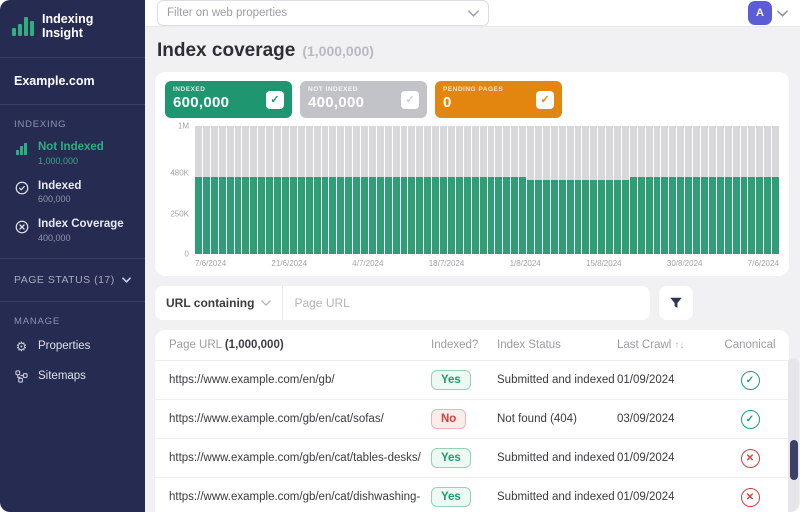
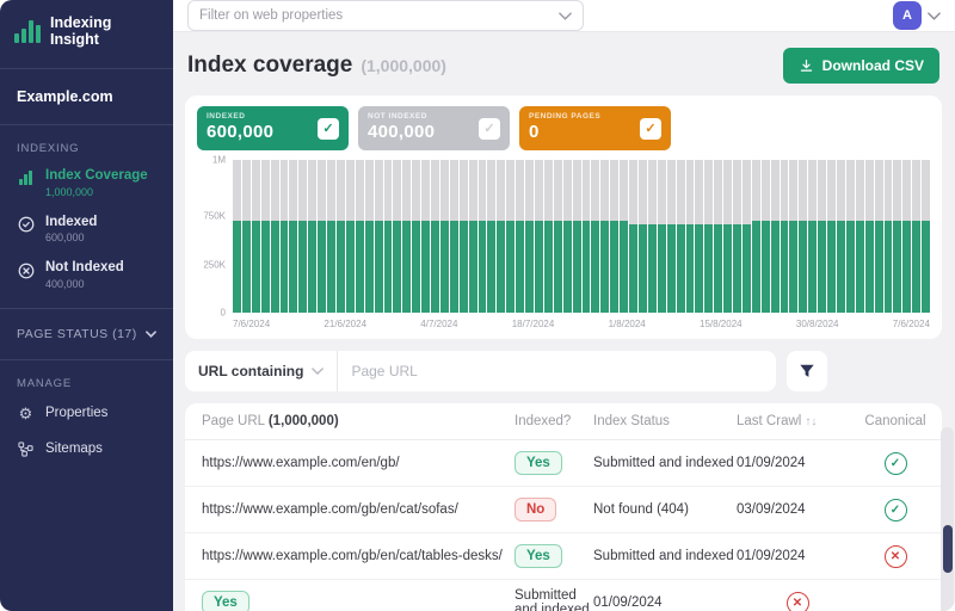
  Indexing
  Insight
  Example.com
  INDEXING
- Not Indexed
+ Index Coverage
  1,000,000
  Indexed
  600,000
- Index Coverage
+ Not Indexed
  400,000
  PAGE STATUS (17)
  MANAGE
  ⚙
  Properties
  Sitemaps
  Filter on web properties
  A
  Index coverage
  (1,000,000)
+ Download CSV
  600,000
  ✓
  400,000
  ✓
  0
  ✓
  1M
- 480K
+ 750K
  250K
  0
  7/6/2024
  21/6/2024
  4/7/2024
  18/7/2024
  1/8/2024
  15/8/2024
  30/8/2024
  7/6/2024
  URL containing
  Page URL
  Page URL (1,000,000)
  Indexed?
  Index Status
  Last Crawl ↑↓
  Canonical
  https://www.example.com/en/gb/
  Yes
  Submitted and indexed
  01/09/2024
  ✓
  https://www.example.com/gb/en/cat/sofas/
  No
  Not found (404)
  03/09/2024
  ✓
  https://www.example.com/gb/en/cat/tables-desks/
  Yes
  Submitted and indexed
  01/09/2024
  ✕
- https://www.example.com/gb/en/cat/dishwashing-
  Yes
  Submitted and indexed
  01/09/2024
  ✕
